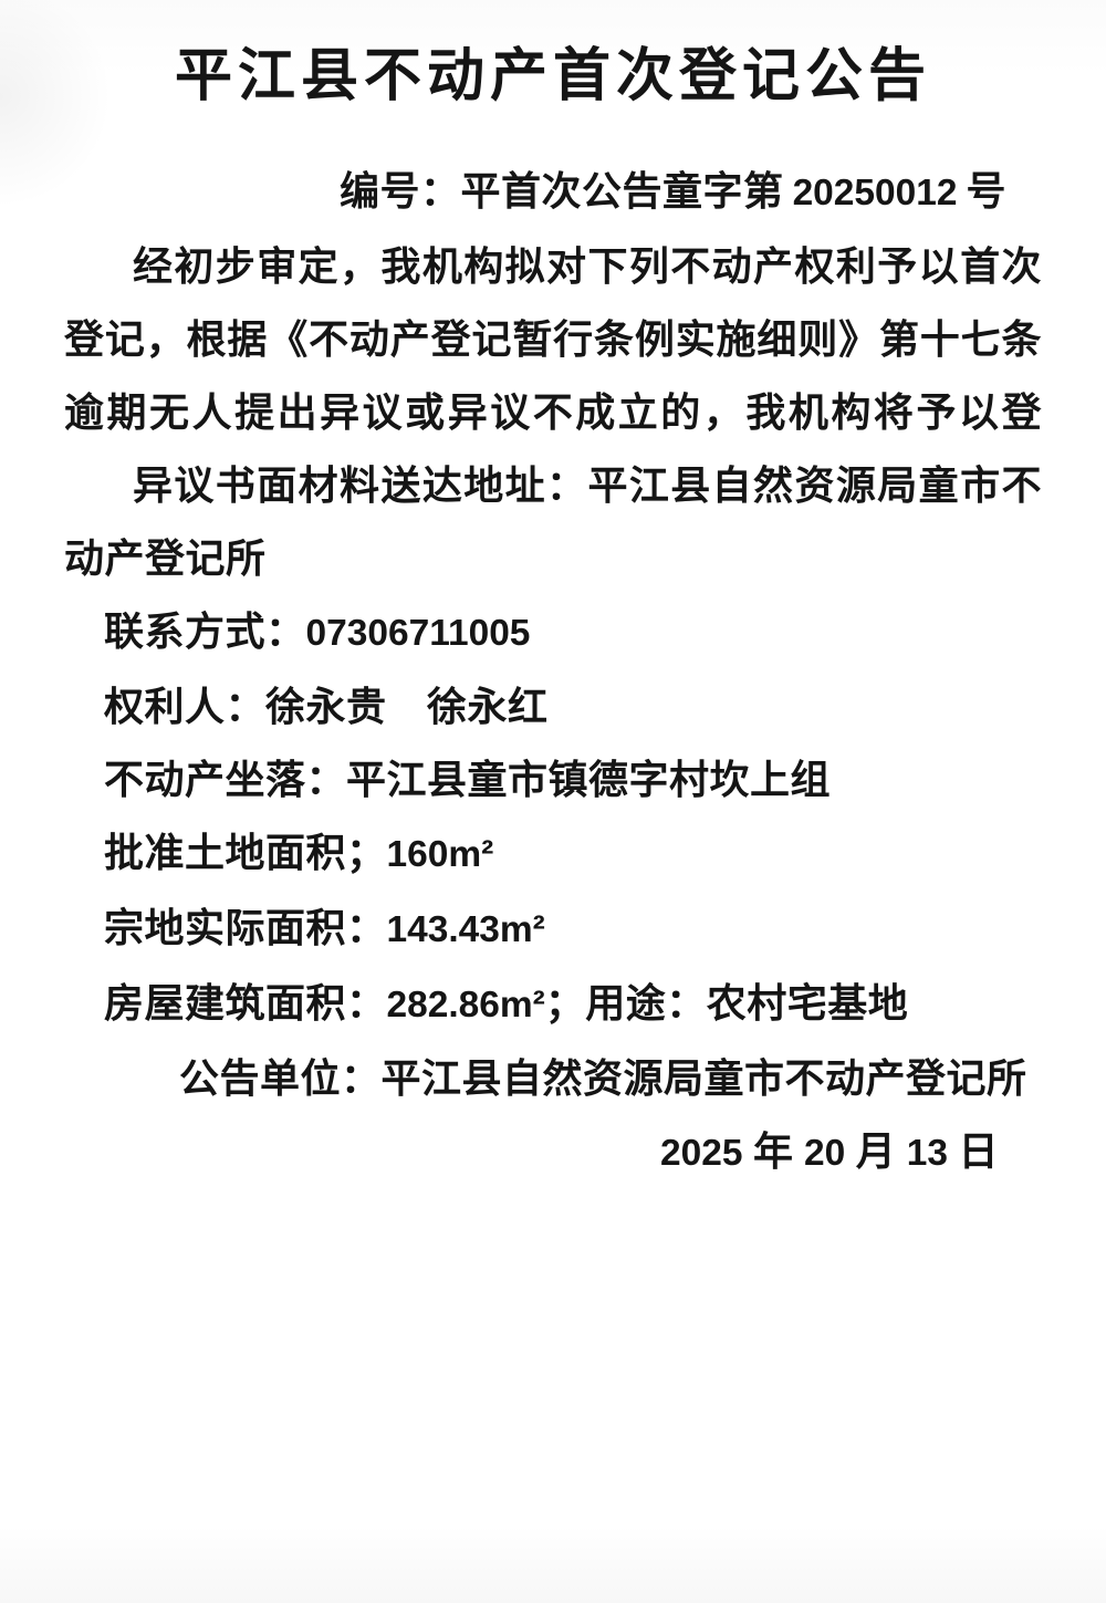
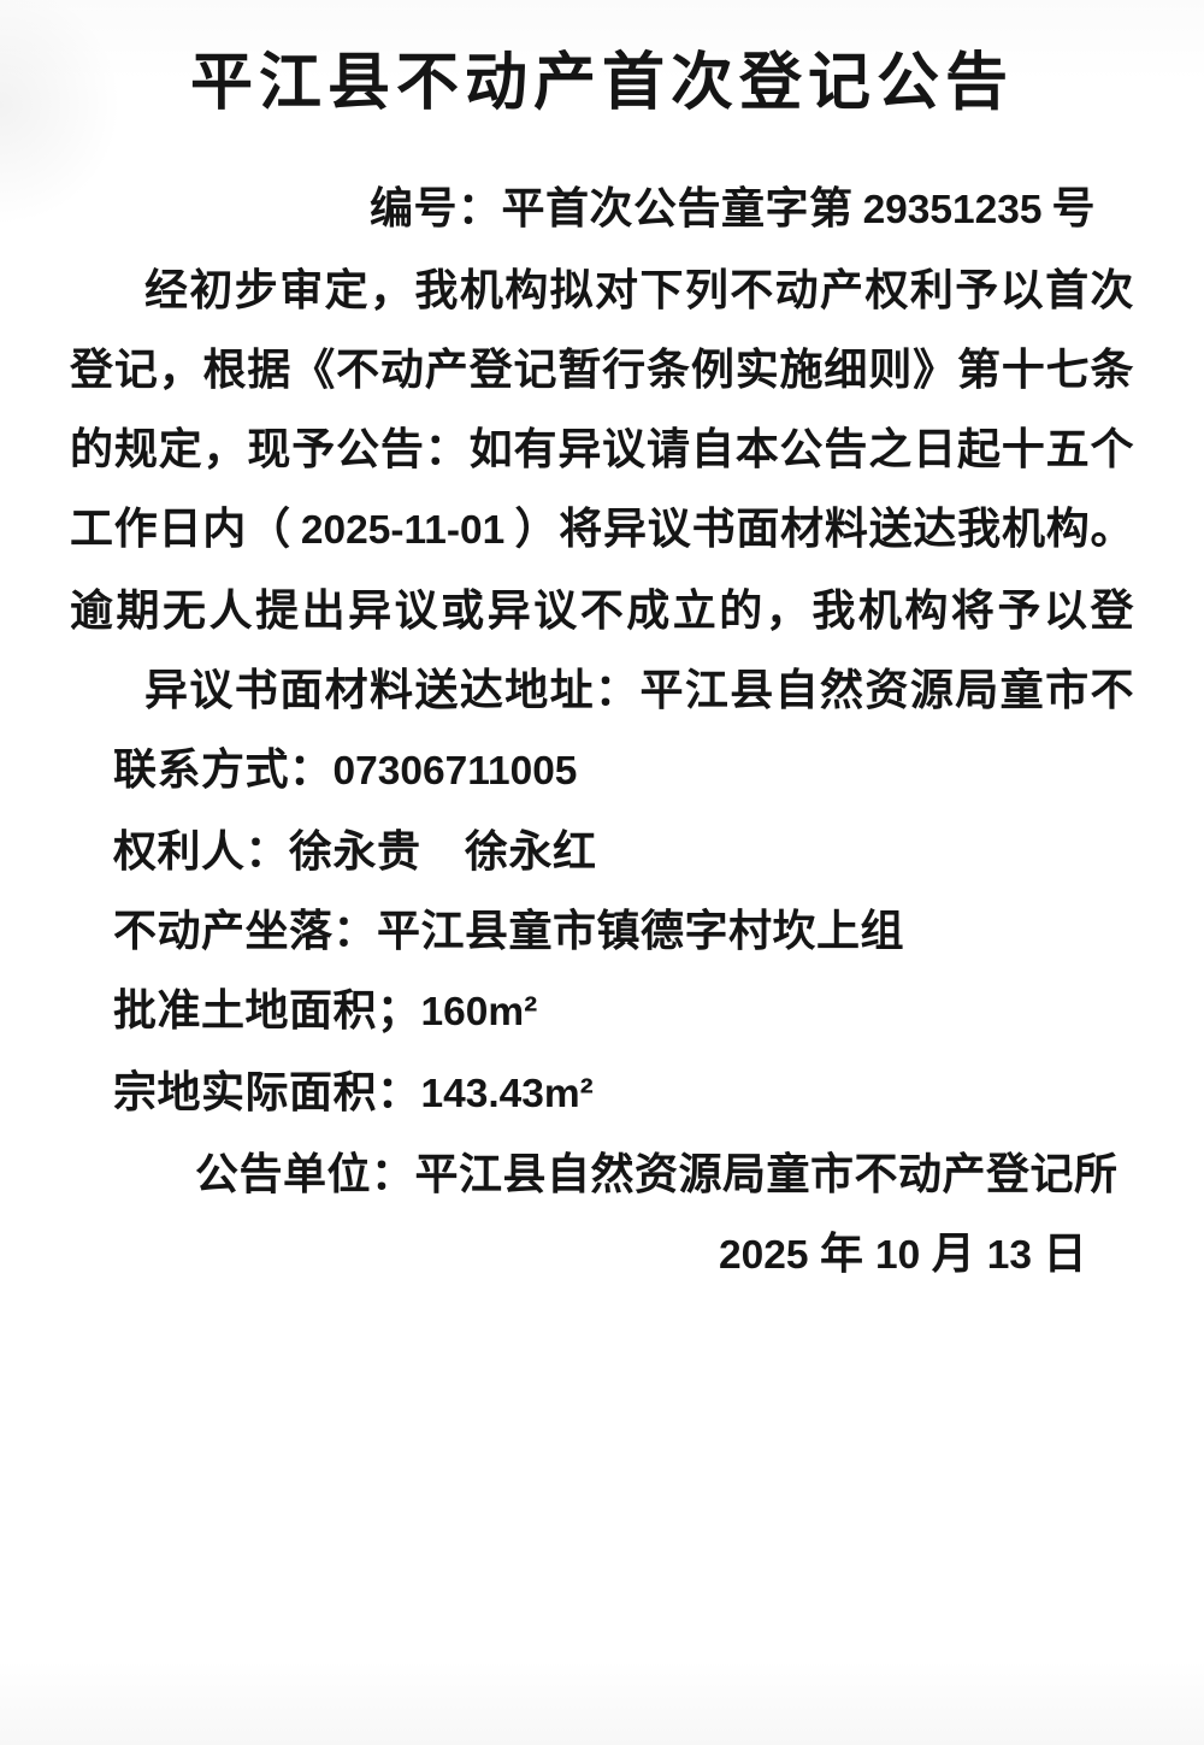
  平江县不动产首次登记公告
- 编号：平首次公告童字第 20250012 号
+ 编号：平首次公告童字第 29351235 号
  经初步审定，我机构拟对下列不动产权利予以首次
  登记，根据《不动产登记暂行条例实施细则》第十七条
+ 的规定，现予公告：如有异议请自本公告之日起十五个
+ 工作日内（ 2025-11-01 ）将异议书面材料送达我机构。
  逾期无人提出异议或异议不成立的，我机构将予以登
  异议书面材料送达地址：平江县自然资源局童市不
- 动产登记所
  联系方式：07306711005
  权利人：徐永贵 徐永红
  不动产坐落：平江县童市镇德字村坎上组
  批准土地面积；160m²
  宗地实际面积：143.43m²
- 房屋建筑面积：282.86m²；用途：农村宅基地
  公告单位：平江县自然资源局童市不动产登记所
- 2025 年 20 月 13 日
+ 2025 年 10 月 13 日
